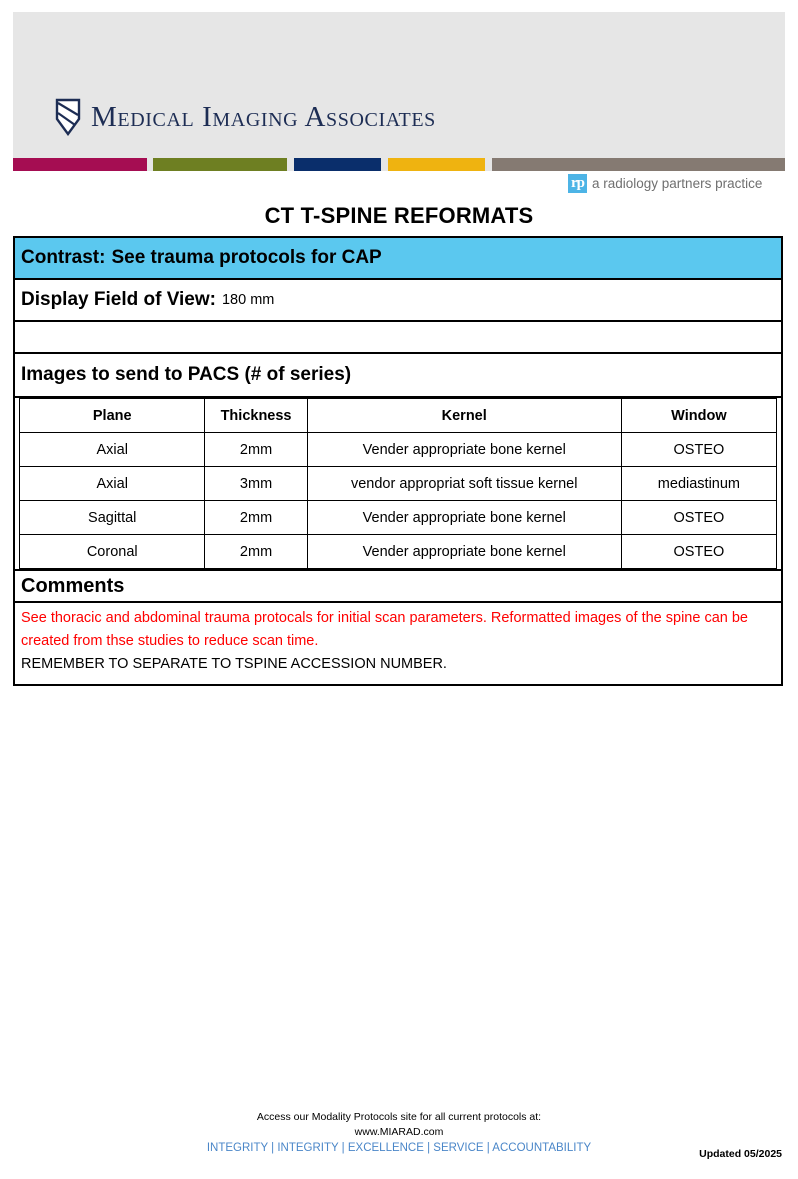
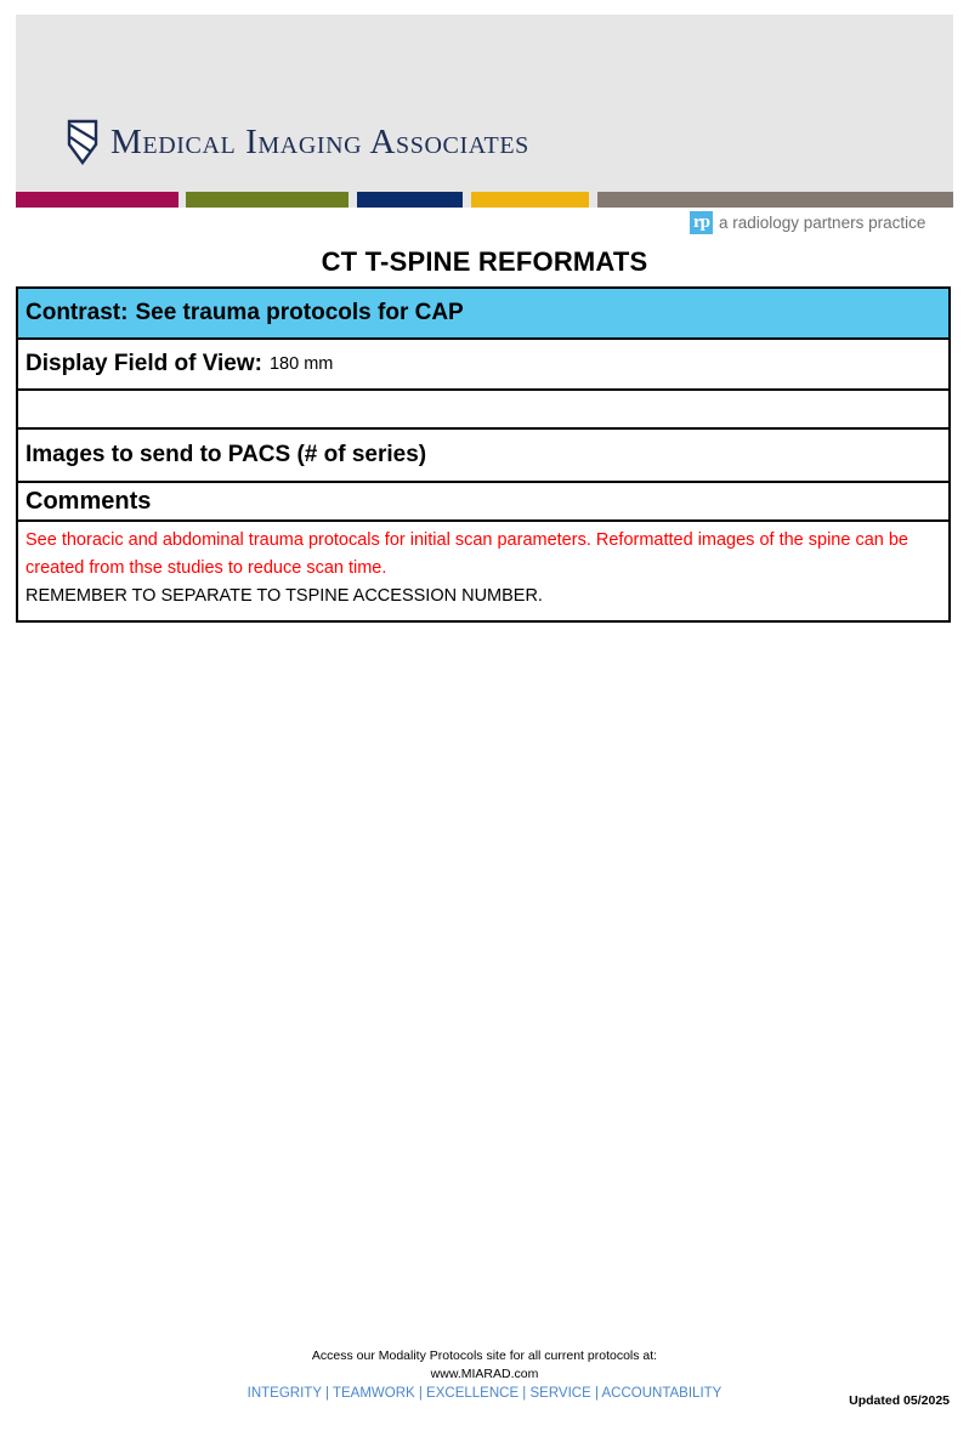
  Medical Imaging Associates
  rp
  a radiology partners practice
  CT T-SPINE REFORMATS
  Contrast:
  See trauma protocols for CAP
  Display Field of View:
  180 mm
  Images to send to PACS (# of series)
- Plane	Thickness	Kernel	Window
- Axial	2mm	Vender appropriate bone kernel	OSTEO
- Axial	3mm	vendor appropriat soft tissue kernel	mediastinum
- Sagittal	2mm	Vender appropriate bone kernel	OSTEO
- Coronal	2mm	Vender appropriate bone kernel	OSTEO
  Comments
  See thoracic and abdominal trauma protocals for initial scan parameters. Reformatted images of the spine can be created from thse studies to reduce scan time.
  REMEMBER TO SEPARATE TO TSPINE ACCESSION NUMBER.
  Access our Modality Protocols site for all current protocols at:
  www.MIARAD.com
- INTEGRITY | INTEGRITY | EXCELLENCE | SERVICE | ACCOUNTABILITY
+ INTEGRITY | TEAMWORK | EXCELLENCE | SERVICE | ACCOUNTABILITY
  Updated 05/2025
